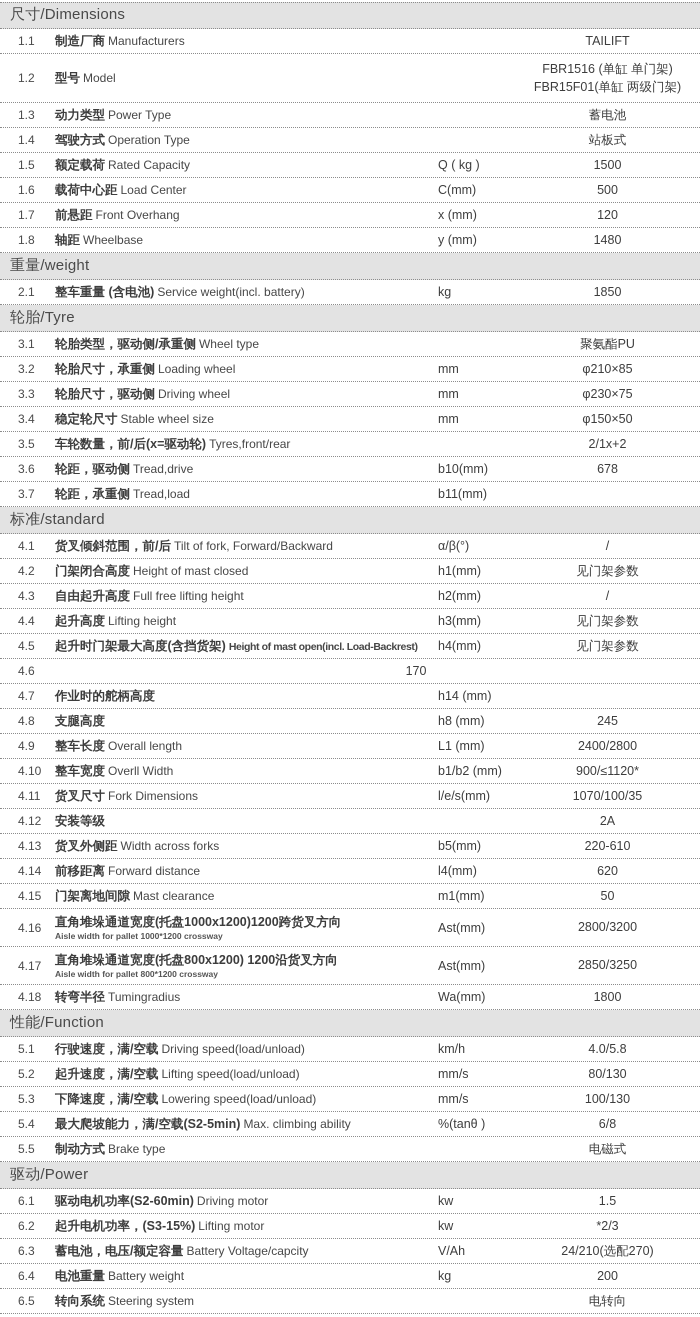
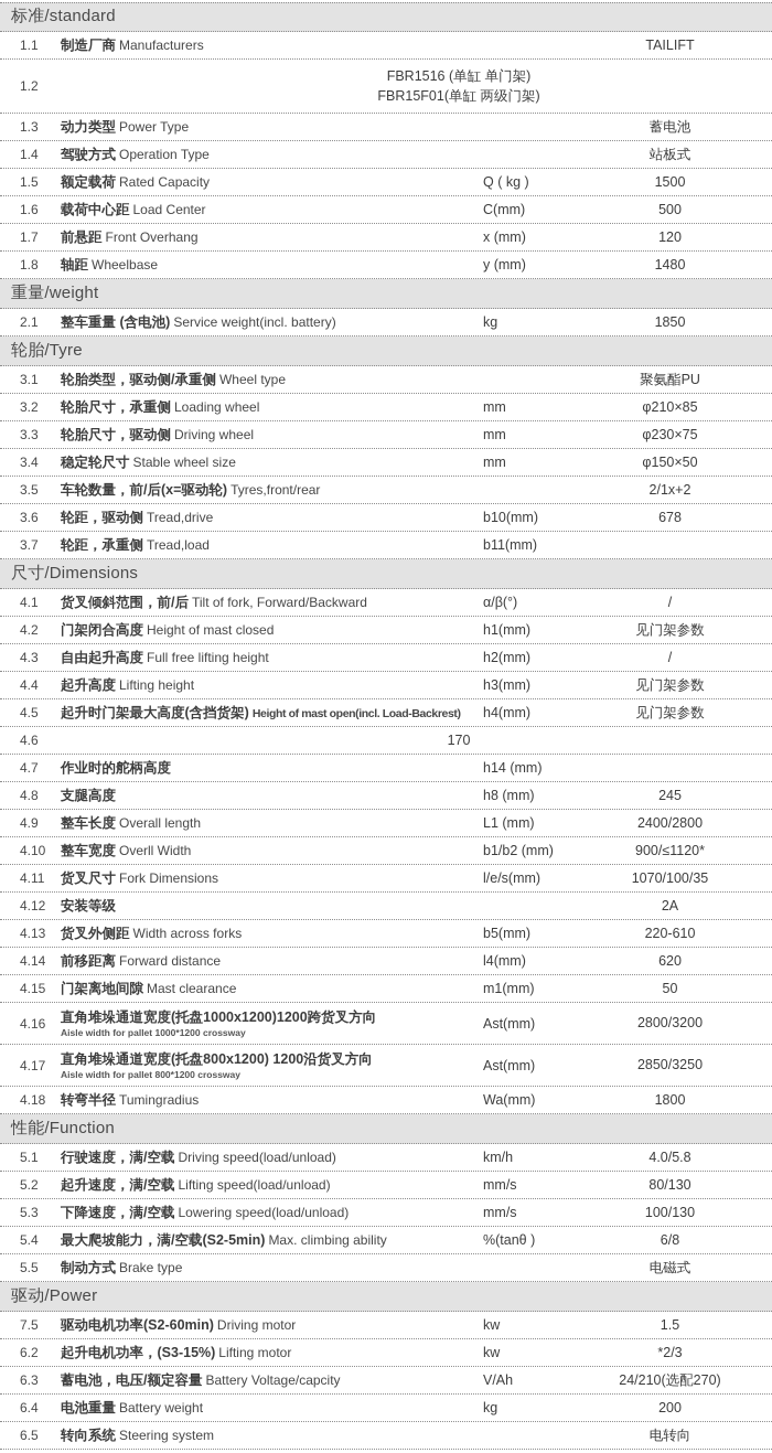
- 尺寸/Dimensions
+ 标准/standard
  1.1
  制造厂商 Manufacturers
  TAILIFT
  1.2
- 型号 Model
  FBR1516 (单缸 单门架)
  FBR15F01(单缸 两级门架)
  1.3
  动力类型 Power Type
  蓄电池
  1.4
  驾驶方式 Operation Type
  站板式
  1.5
  额定载荷 Rated Capacity
  Q ( kg )
  1500
  1.6
  载荷中心距 Load Center
  C(mm)
  500
  1.7
  前悬距 Front Overhang
  x (mm)
  120
  1.8
  轴距 Wheelbase
  y (mm)
  1480
  重量/weight
  2.1
  整车重量 (含电池) Service weight(incl. battery)
  kg
  1850
  轮胎/Tyre
  3.1
  轮胎类型，驱动侧/承重侧 Wheel type
  聚氨酯PU
  3.2
  轮胎尺寸，承重侧 Loading wheel
  mm
  φ210×85
  3.3
  轮胎尺寸，驱动侧 Driving wheel
  mm
  φ230×75
  3.4
  稳定轮尺寸 Stable wheel size
  mm
  φ150×50
  3.5
  车轮数量，前/后(x=驱动轮) Tyres,front/rear
  2/1x+2
  3.6
  轮距，驱动侧 Tread,drive
  b10(mm)
  678
  3.7
  轮距，承重侧 Tread,load
  b11(mm)
- 标准/standard
+ 尺寸/Dimensions
  4.1
  货叉倾斜范围，前/后 Tilt of fork, Forward/Backward
  α/β(°)
  /
  4.2
  门架闭合高度 Height of mast closed
  h1(mm)
  见门架参数
  4.3
  自由起升高度 Full free lifting height
  h2(mm)
  /
  4.4
  起升高度 Lifting height
  h3(mm)
  见门架参数
  4.5
  起升时门架最大高度(含挡货架) Height of mast open(incl. Load-Backrest)
  h4(mm)
  见门架参数
  4.6
  170
  4.7
  作业时的舵柄高度
  h14 (mm)
  4.8
  支腿高度
  h8 (mm)
  245
  4.9
  整车长度 Overall length
  L1 (mm)
  2400/2800
  4.10
  整车宽度 Overll Width
  b1/b2 (mm)
  900/≤1120*
  4.11
  货叉尺寸 Fork Dimensions
  l/e/s(mm)
  1070/100/35
  4.12
  安装等级
  2A
  4.13
  货叉外侧距 Width across forks
  b5(mm)
  220-610
  4.14
  前移距离 Forward distance
  l4(mm)
  620
  4.15
  门架离地间隙 Mast clearance
  m1(mm)
  50
  4.16
  直角堆垛通道宽度(托盘1000x1200)1200跨货叉方向
  Aisle width for pallet 1000*1200 crossway
  Ast(mm)
  2800/3200
  4.17
  直角堆垛通道宽度(托盘800x1200) 1200沿货叉方向
  Aisle width for pallet 800*1200 crossway
  Ast(mm)
  2850/3250
  4.18
  转弯半径 Tumingradius
  Wa(mm)
  1800
  性能/Function
  5.1
  行驶速度，满/空载 Driving speed(load/unload)
  km/h
  4.0/5.8
  5.2
  起升速度，满/空载 Lifting speed(load/unload)
  mm/s
  80/130
  5.3
  下降速度，满/空载 Lowering speed(load/unload)
  mm/s
  100/130
  5.4
  最大爬坡能力，满/空载(S2-5min) Max. climbing ability
  %(tanθ )
  6/8
  5.5
  制动方式 Brake type
  电磁式
  驱动/Power
- 6.1
+ 7.5
  驱动电机功率(S2-60min) Driving motor
  kw
  1.5
  6.2
  起升电机功率，(S3-15%) Lifting motor
  kw
  *2/3
  6.3
  蓄电池，电压/额定容量 Battery Voltage/capcity
  V/Ah
  24/210(选配270)
  6.4
  电池重量 Battery weight
  kg
  200
  6.5
  转向系统 Steering system
  电转向
